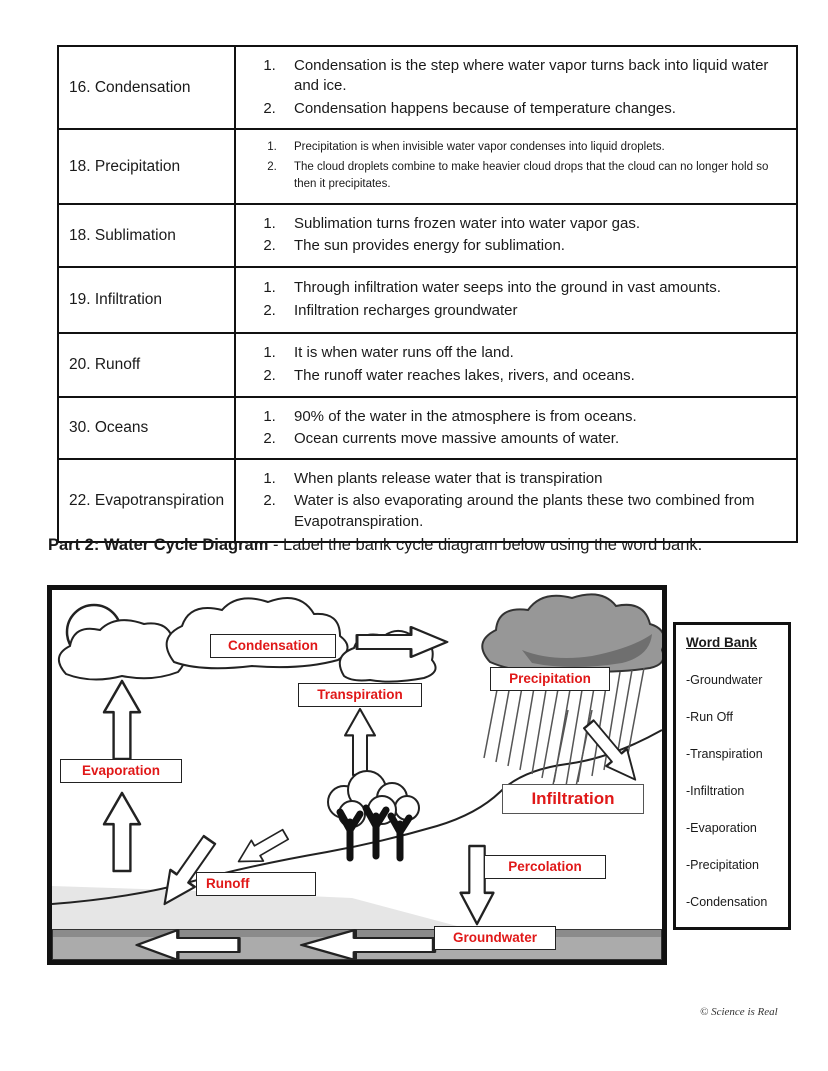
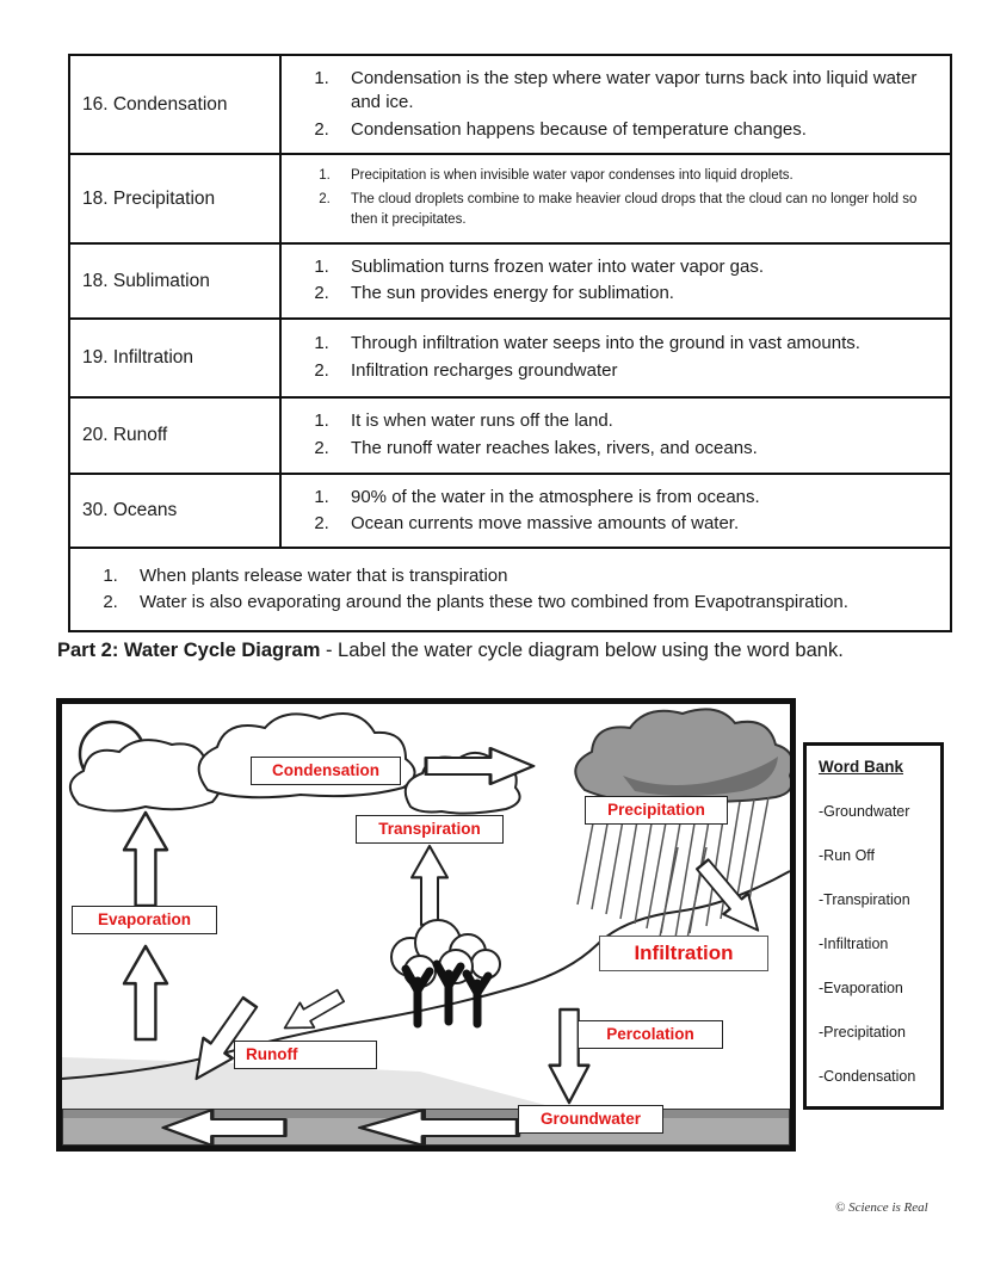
  16. Condensation
  Condensation is the step where water vapor turns back into liquid water and ice.
  Condensation happens because of temperature changes.
  18. Precipitation
  Precipitation is when invisible water vapor condenses into liquid droplets.
  The cloud droplets combine to make heavier cloud drops that the cloud can no longer hold so then it precipitates.
  18. Sublimation
  Sublimation turns frozen water into water vapor gas.
  The sun provides energy for sublimation.
  19. Infiltration
  Through infiltration water seeps into the ground in vast amounts.
  Infiltration recharges groundwater
  20. Runoff
  It is when water runs off the land.
  The runoff water reaches lakes, rivers, and oceans.
  30. Oceans
  90% of the water in the atmosphere is from oceans.
  Ocean currents move massive amounts of water.
- 22. Evapotranspiration
  When plants release water that is transpiration
  Water is also evaporating around the plants these two combined from Evapotranspiration.
- Part 2: Water Cycle Diagram - Label the bank cycle diagram below using the word bank.
+ Part 2: Water Cycle Diagram - Label the water cycle diagram below using the word bank.
  Condensation
  Precipitation
  Transpiration
  Evaporation
  Infiltration
  Percolation
  Runoff
  Groundwater
  Word Bank
  -Groundwater
  -Run Off
  -Transpiration
  -Infiltration
  -Evaporation
  -Precipitation
  -Condensation
  © Science is Real
